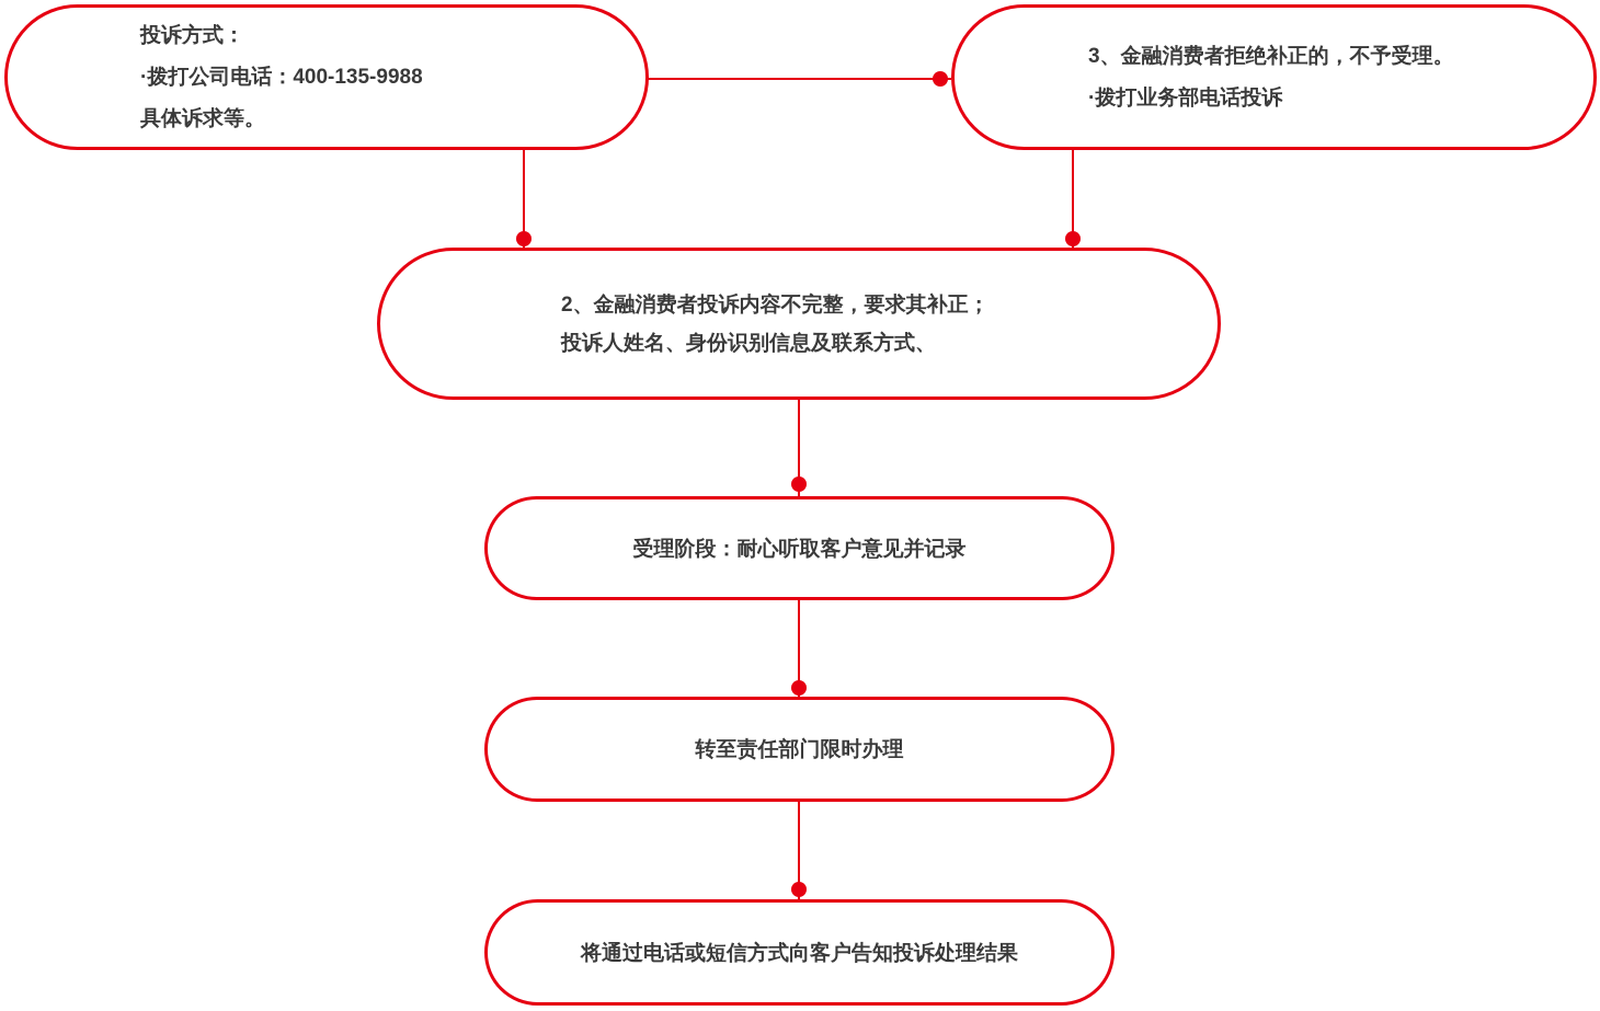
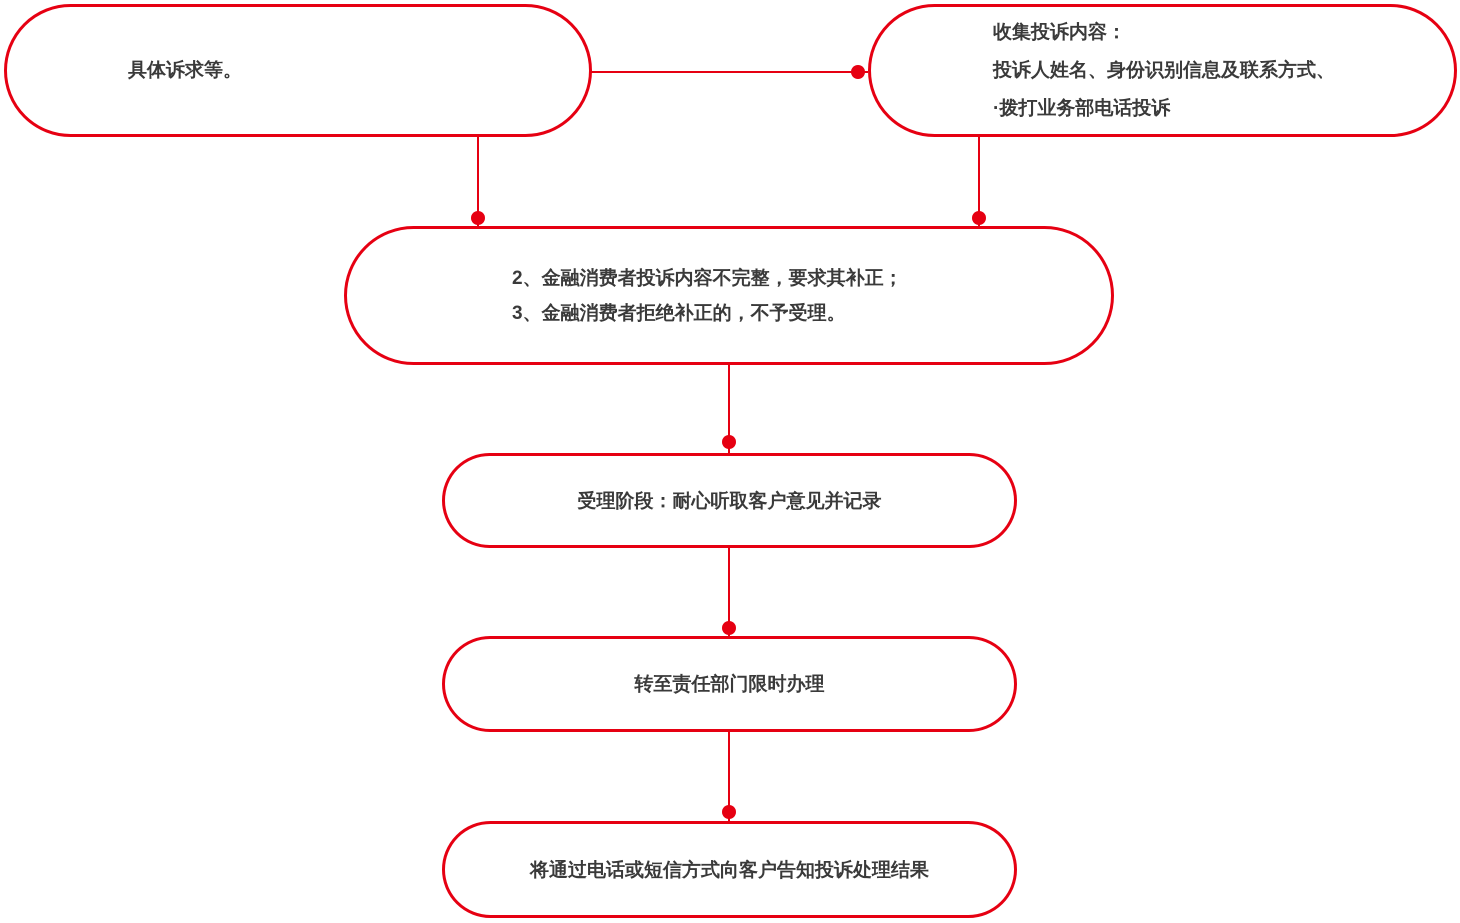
- 投诉方式：
- ·拨打公司电话：400-135-9988
  具体诉求等。
+ 收集投诉内容：
- 3、金融消费者拒绝补正的，不予受理。
+ 投诉人姓名、身份识别信息及联系方式、
  ·拨打业务部电话投诉
  2、金融消费者投诉内容不完整，要求其补正；
- 投诉人姓名、身份识别信息及联系方式、
+ 3、金融消费者拒绝补正的，不予受理。
  受理阶段：耐心听取客户意见并记录
  转至责任部门限时办理
  将通过电话或短信方式向客户告知投诉处理结果
